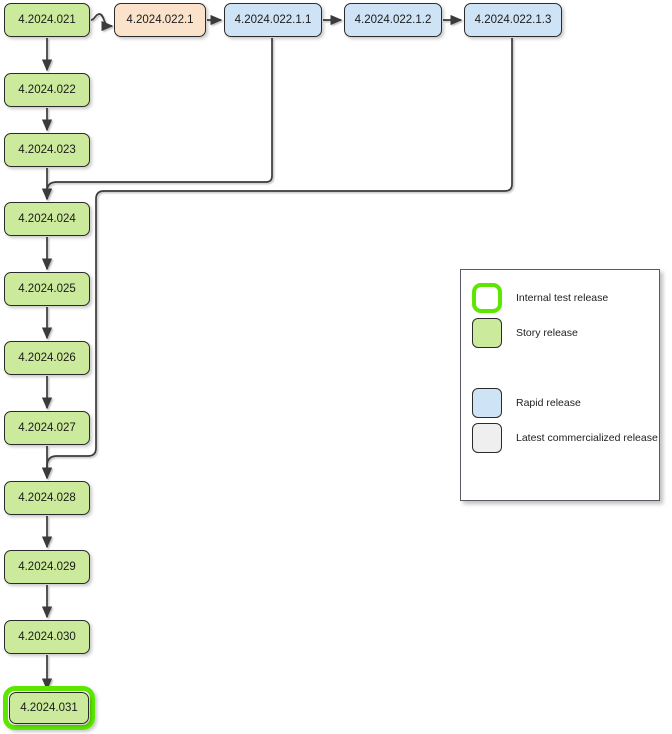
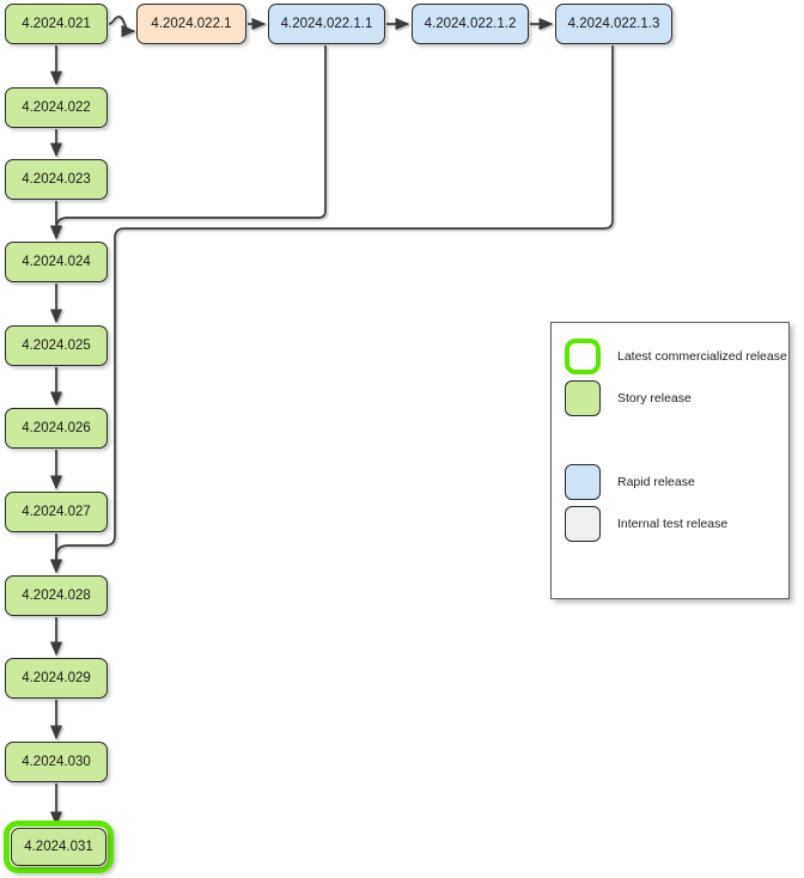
  4.2024.021
  4.2024.022.1
  4.2024.022.1.1
  4.2024.022.1.2
  4.2024.022.1.3
  4.2024.022
  4.2024.023
  4.2024.024
  4.2024.025
  4.2024.026
  4.2024.027
  4.2024.028
  4.2024.029
  4.2024.030
  4.2024.031
- Internal test release
+ Latest commercialized release
  Story release
  Rapid release
- Latest commercialized release
+ Internal test release
